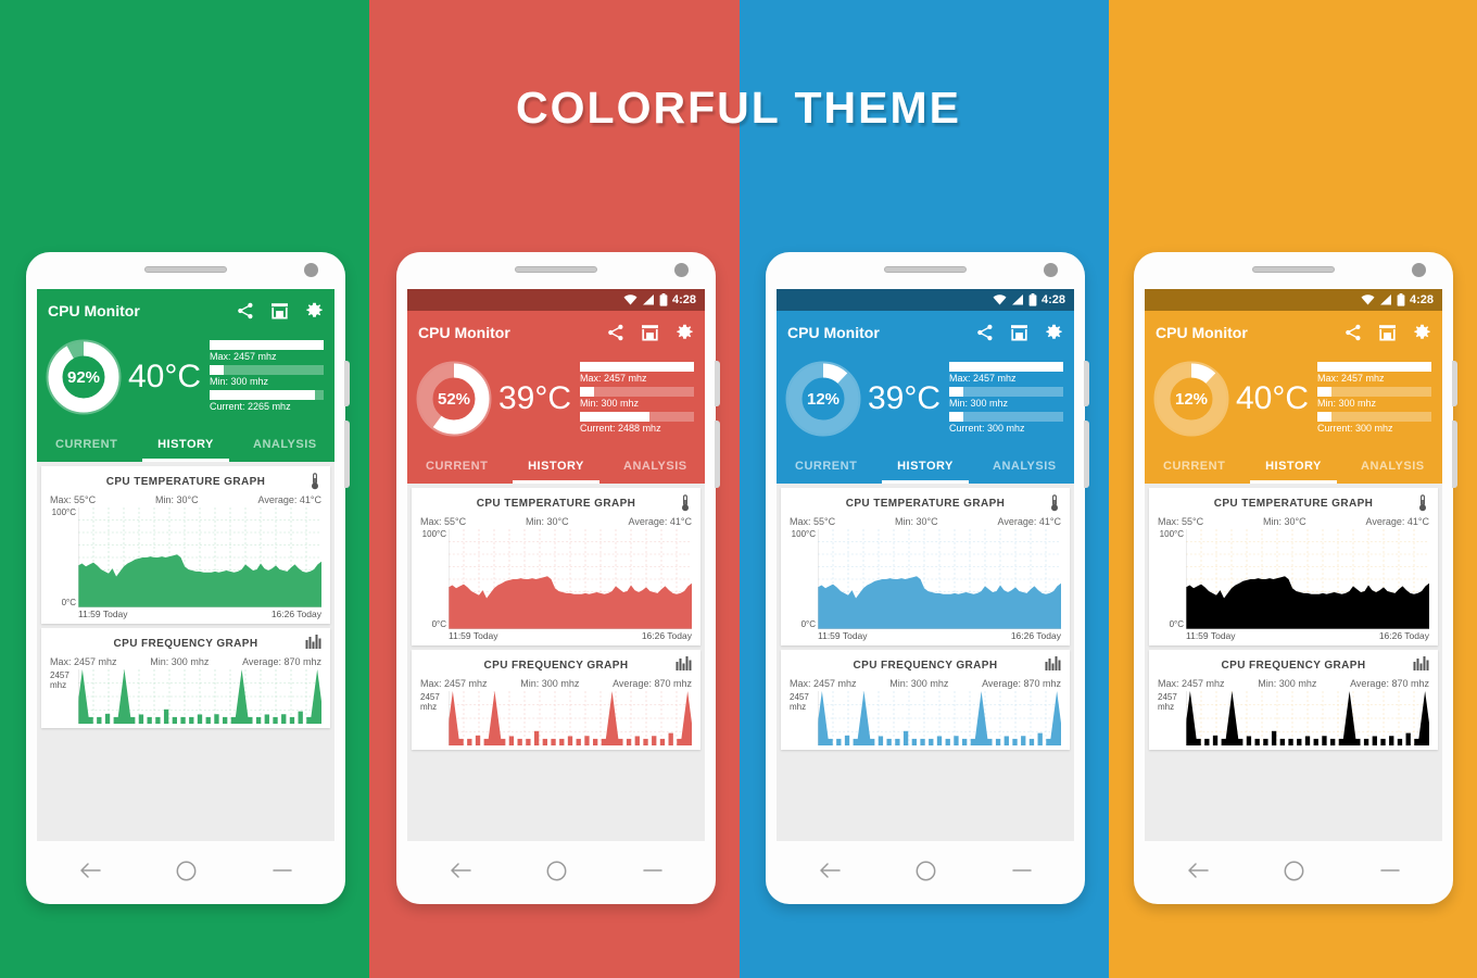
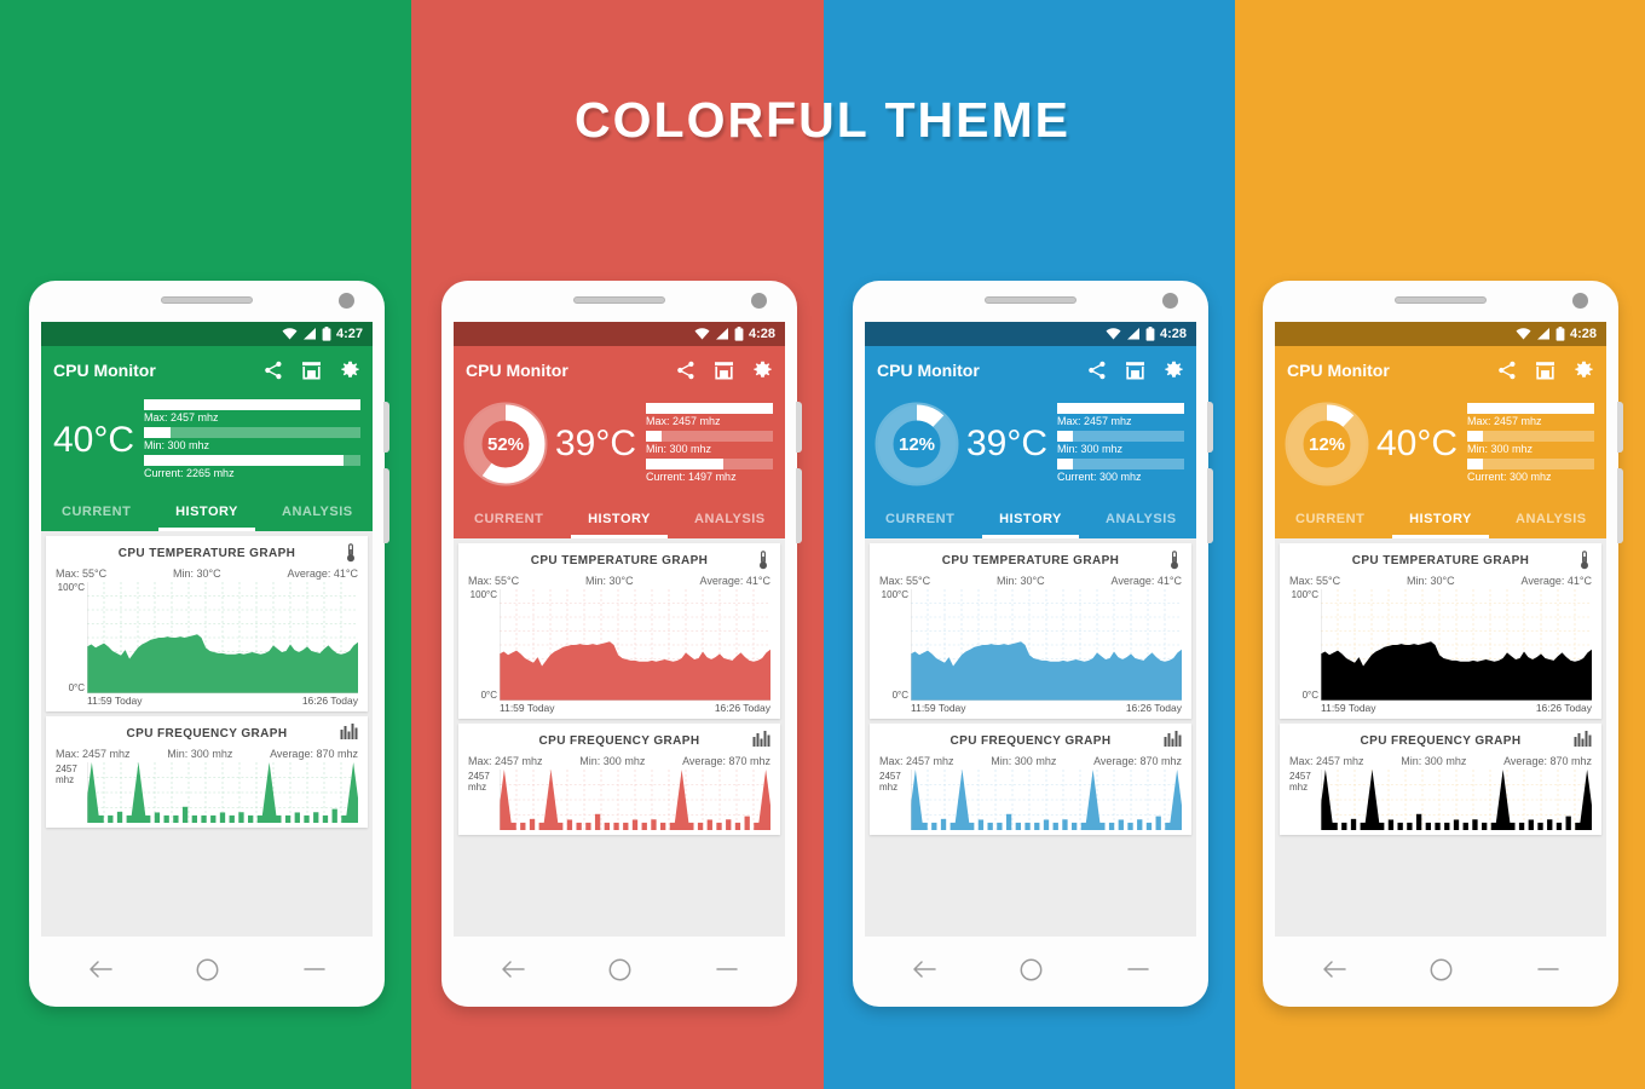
  COLORFUL THEME
+ 4:27
  CPU Monitor
- 92%
  40°C
  Max: 2457 mhz
  Min: 300 mhz
  Current: 2265 mhz
  CURRENT
  HISTORY
  ANALYSIS
  CPU TEMPERATURE GRAPH
  Max: 55°C
  Min: 30°C
  Average: 41°C
  100°C
  0°C
  11:59 Today
  16:26 Today
  CPU FREQUENCY GRAPH
  Max: 2457 mhz
  Min: 300 mhz
  Average: 870 mhz
  2457
  mhz
  4:28
  CPU Monitor
  52%
  39°C
  Max: 2457 mhz
  Min: 300 mhz
- Current: 2488 mhz
+ Current: 1497 mhz
  CURRENT
  HISTORY
  ANALYSIS
  CPU TEMPERATURE GRAPH
  Max: 55°C
  Min: 30°C
  Average: 41°C
  100°C
  0°C
  11:59 Today
  16:26 Today
  CPU FREQUENCY GRAPH
  Max: 2457 mhz
  Min: 300 mhz
  Average: 870 mhz
  2457
  mhz
  4:28
  CPU Monitor
  12%
  39°C
  Max: 2457 mhz
  Min: 300 mhz
  Current: 300 mhz
  CURRENT
  HISTORY
  ANALYSIS
  CPU TEMPERATURE GRAPH
  Max: 55°C
  Min: 30°C
  Average: 41°C
  100°C
  0°C
  11:59 Today
  16:26 Today
  CPU FREQUENCY GRAPH
  Max: 2457 mhz
  Min: 300 mhz
  Average: 870 mhz
  2457
  mhz
  4:28
  CPU Monitor
  12%
  40°C
  Max: 2457 mhz
  Min: 300 mhz
  Current: 300 mhz
  CURRENT
  HISTORY
  ANALYSIS
  CPU TEMPERATURE GRAPH
  Max: 55°C
  Min: 30°C
  Average: 41°C
  100°C
  0°C
  11:59 Today
  16:26 Today
  CPU FREQUENCY GRAPH
  Max: 2457 mhz
  Min: 300 mhz
  Average: 870 mhz
  2457
  mhz
